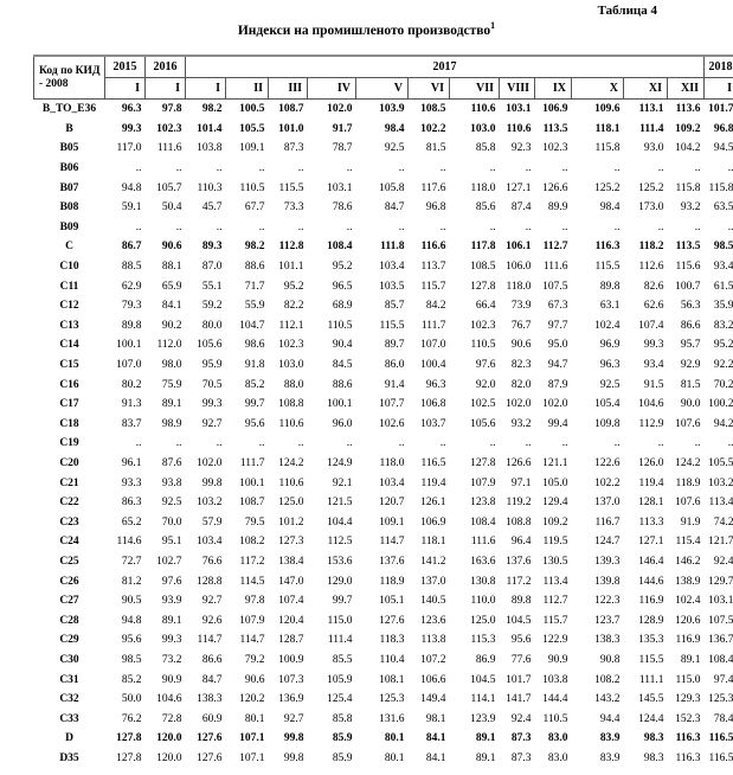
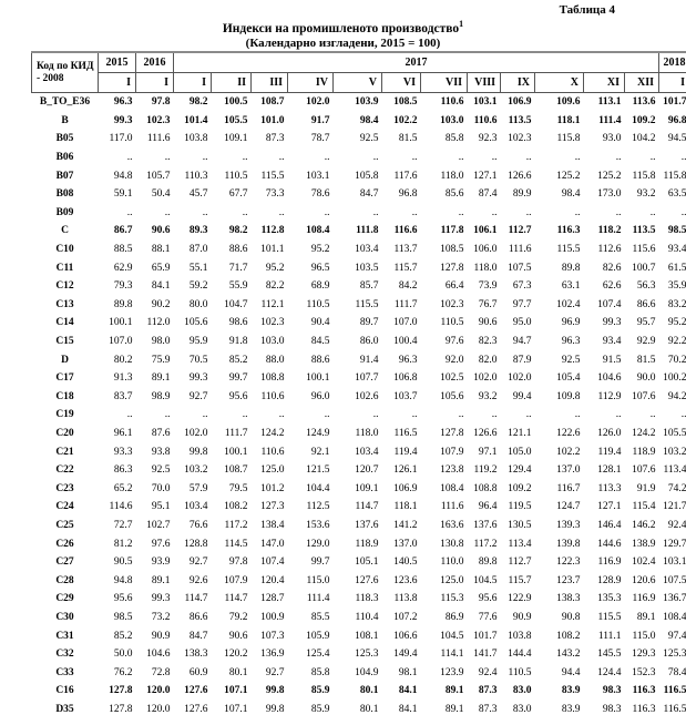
  Таблица 4
  Индекси на промишленото производство1
+ (Календарно изгладени, 2015 = 100)
  Код по КИД - 2008	2015	2016	2017	2018
  I	I	I	II	III	IV	V	VI	VII	VIII	IX	X	XI	XII	I
  B_TO_E36	96.3	97.8	98.2	100.5	108.7	102.0	103.9	108.5	110.6	103.1	106.9	109.6	113.1	113.6	101.7
  B	99.3	102.3	101.4	105.5	101.0	91.7	98.4	102.2	103.0	110.6	113.5	118.1	111.4	109.2	96.8
  B05	117.0	111.6	103.8	109.1	87.3	78.7	92.5	81.5	85.8	92.3	102.3	115.8	93.0	104.2	94.5
  B06	..	..	..	..	..	..	..	..	..	..	..	..	..	..	..
  B07	94.8	105.7	110.3	110.5	115.5	103.1	105.8	117.6	118.0	127.1	126.6	125.2	125.2	115.8	115.8
  B08	59.1	50.4	45.7	67.7	73.3	78.6	84.7	96.8	85.6	87.4	89.9	98.4	173.0	93.2	63.5
  B09	..	..	..	..	..	..	..	..	..	..	..	..	..	..	..
  C	86.7	90.6	89.3	98.2	112.8	108.4	111.8	116.6	117.8	106.1	112.7	116.3	118.2	113.5	98.5
  C10	88.5	88.1	87.0	88.6	101.1	95.2	103.4	113.7	108.5	106.0	111.6	115.5	112.6	115.6	93.4
  C11	62.9	65.9	55.1	71.7	95.2	96.5	103.5	115.7	127.8	118.0	107.5	89.8	82.6	100.7	61.5
  C12	79.3	84.1	59.2	55.9	82.2	68.9	85.7	84.2	66.4	73.9	67.3	63.1	62.6	56.3	35.9
  C13	89.8	90.2	80.0	104.7	112.1	110.5	115.5	111.7	102.3	76.7	97.7	102.4	107.4	86.6	83.2
  C14	100.1	112.0	105.6	98.6	102.3	90.4	89.7	107.0	110.5	90.6	95.0	96.9	99.3	95.7	95.2
  C15	107.0	98.0	95.9	91.8	103.0	84.5	86.0	100.4	97.6	82.3	94.7	96.3	93.4	92.9	92.2
- C16	80.2	75.9	70.5	85.2	88.0	88.6	91.4	96.3	92.0	82.0	87.9	92.5	91.5	81.5	70.2
+ D	80.2	75.9	70.5	85.2	88.0	88.6	91.4	96.3	92.0	82.0	87.9	92.5	91.5	81.5	70.2
  C17	91.3	89.1	99.3	99.7	108.8	100.1	107.7	106.8	102.5	102.0	102.0	105.4	104.6	90.0	100.2
  C18	83.7	98.9	92.7	95.6	110.6	96.0	102.6	103.7	105.6	93.2	99.4	109.8	112.9	107.6	94.2
  C19	..	..	..	..	..	..	..	..	..	..	..	..	..	..	..
  C20	96.1	87.6	102.0	111.7	124.2	124.9	118.0	116.5	127.8	126.6	121.1	122.6	126.0	124.2	105.5
  C21	93.3	93.8	99.8	100.1	110.6	92.1	103.4	119.4	107.9	97.1	105.0	102.2	119.4	118.9	103.2
  C22	86.3	92.5	103.2	108.7	125.0	121.5	120.7	126.1	123.8	119.2	129.4	137.0	128.1	107.6	113.4
  C23	65.2	70.0	57.9	79.5	101.2	104.4	109.1	106.9	108.4	108.8	109.2	116.7	113.3	91.9	74.2
  C24	114.6	95.1	103.4	108.2	127.3	112.5	114.7	118.1	111.6	96.4	119.5	124.7	127.1	115.4	121.7
  C25	72.7	102.7	76.6	117.2	138.4	153.6	137.6	141.2	163.6	137.6	130.5	139.3	146.4	146.2	92.4
  C26	81.2	97.6	128.8	114.5	147.0	129.0	118.9	137.0	130.8	117.2	113.4	139.8	144.6	138.9	129.7
  C27	90.5	93.9	92.7	97.8	107.4	99.7	105.1	140.5	110.0	89.8	112.7	122.3	116.9	102.4	103.1
  C28	94.8	89.1	92.6	107.9	120.4	115.0	127.6	123.6	125.0	104.5	115.7	123.7	128.9	120.6	107.5
  C29	95.6	99.3	114.7	114.7	128.7	111.4	118.3	113.8	115.3	95.6	122.9	138.3	135.3	116.9	136.7
  C30	98.5	73.2	86.6	79.2	100.9	85.5	110.4	107.2	86.9	77.6	90.9	90.8	115.5	89.1	108.4
  C31	85.2	90.9	84.7	90.6	107.3	105.9	108.1	106.6	104.5	101.7	103.8	108.2	111.1	115.0	97.4
  C32	50.0	104.6	138.3	120.2	136.9	125.4	125.3	149.4	114.1	141.7	144.4	143.2	145.5	129.3	125.3
- C33	76.2	72.8	60.9	80.1	92.7	85.8	131.6	98.1	123.9	92.4	110.5	94.4	124.4	152.3	78.4
+ C33	76.2	72.8	60.9	80.1	92.7	85.8	104.9	98.1	123.9	92.4	110.5	94.4	124.4	152.3	78.4
- D	127.8	120.0	127.6	107.1	99.8	85.9	80.1	84.1	89.1	87.3	83.0	83.9	98.3	116.3	116.5
+ C16	127.8	120.0	127.6	107.1	99.8	85.9	80.1	84.1	89.1	87.3	83.0	83.9	98.3	116.3	116.5
  D35	127.8	120.0	127.6	107.1	99.8	85.9	80.1	84.1	89.1	87.3	83.0	83.9	98.3	116.3	116.5
